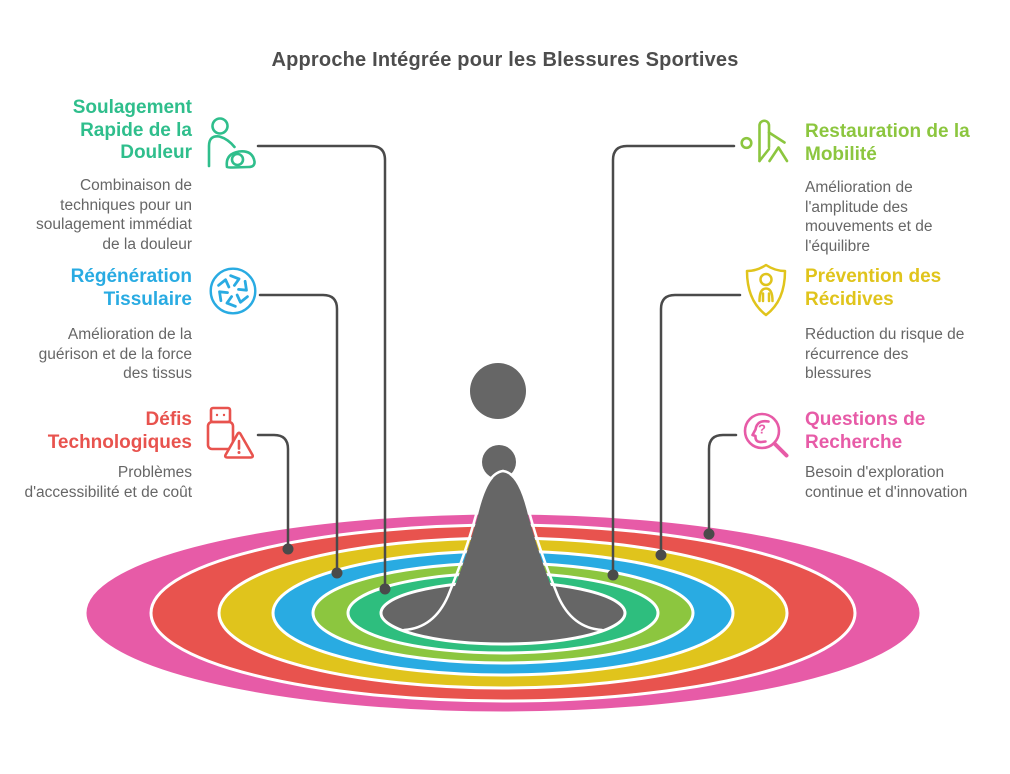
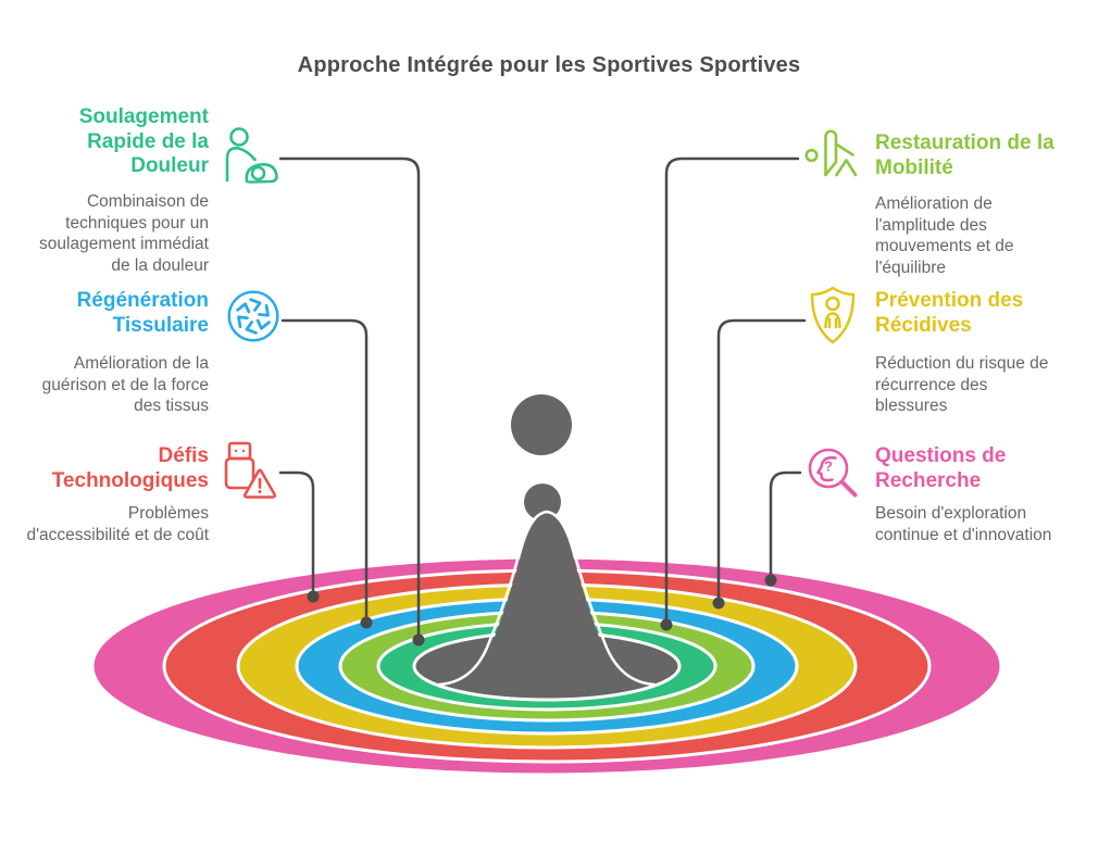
- Approche Intégrée pour les Blessures Sportives
+ Approche Intégrée pour les Sportives Sportives
  Soulagement
  Rapide de la
  Douleur
  Combinaison de
  techniques pour un
  soulagement immédiat
  de la douleur
  Régénération
  Tissulaire
  Amélioration de la
  guérison et de la force
  des tissus
  Défis
  Technologiques
  Problèmes
  d'accessibilité et de coût
  Restauration de la
  Mobilité
  Amélioration de
  l'amplitude des
  mouvements et de
  l'équilibre
  Prévention des
  Récidives
  Réduction du risque de
  récurrence des
  blessures
  Questions de
  Recherche
  Besoin d'exploration
  continue et d'innovation
  ?
